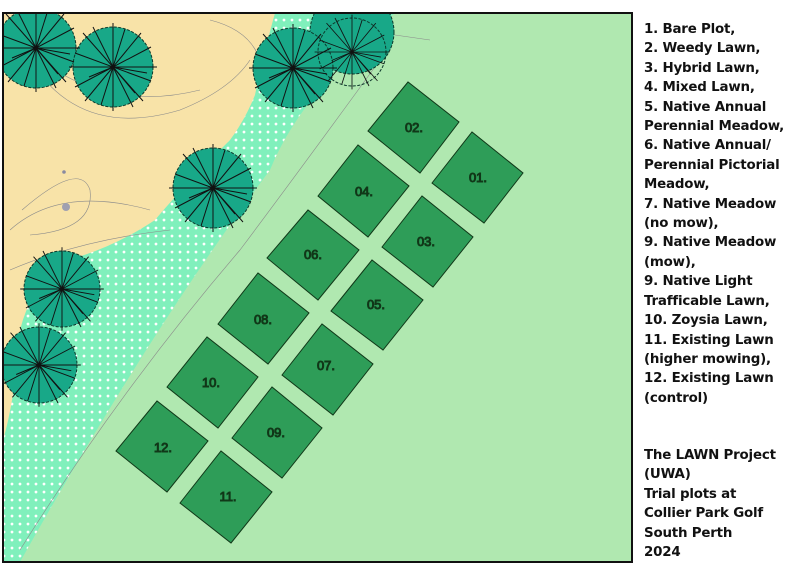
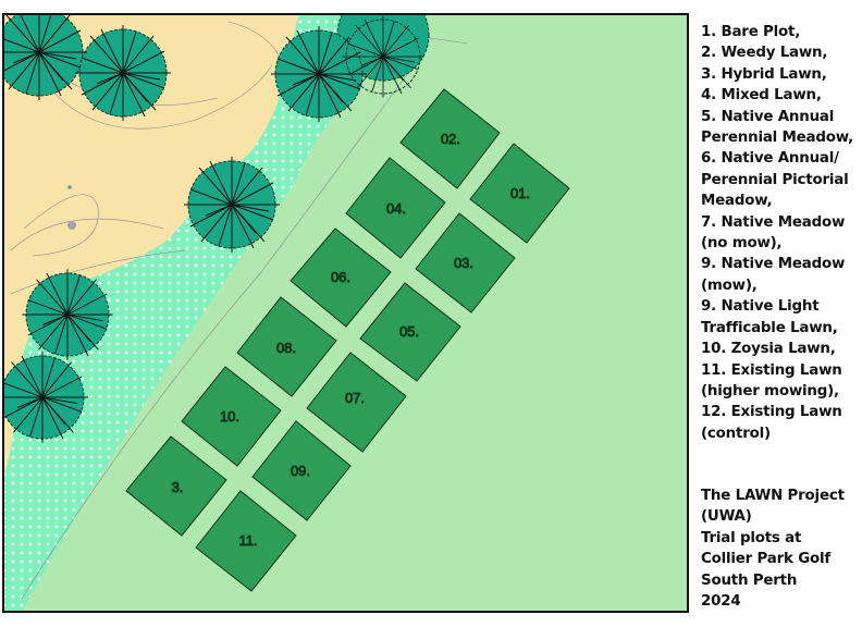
  01.
  02.
  03.
  04.
  05.
  06.
  07.
  08.
  09.
  10.
  11.
- 12.
+ 3.
  1. Bare Plot,
  2. Weedy Lawn,
  3. Hybrid Lawn,
  4. Mixed Lawn,
  5. Native Annual
  Perennial Meadow,
  6. Native Annual/
  Perennial Pictorial
  Meadow,
  7. Native Meadow
  (no mow),
  9. Native Meadow
  (mow),
  9. Native Light
  Trafficable Lawn,
  10. Zoysia Lawn,
  11. Existing Lawn
  (higher mowing),
  12. Existing Lawn
  (control)
  The LAWN Project
  (UWA)
  Trial plots at
  Collier Park Golf
  South Perth
  2024
